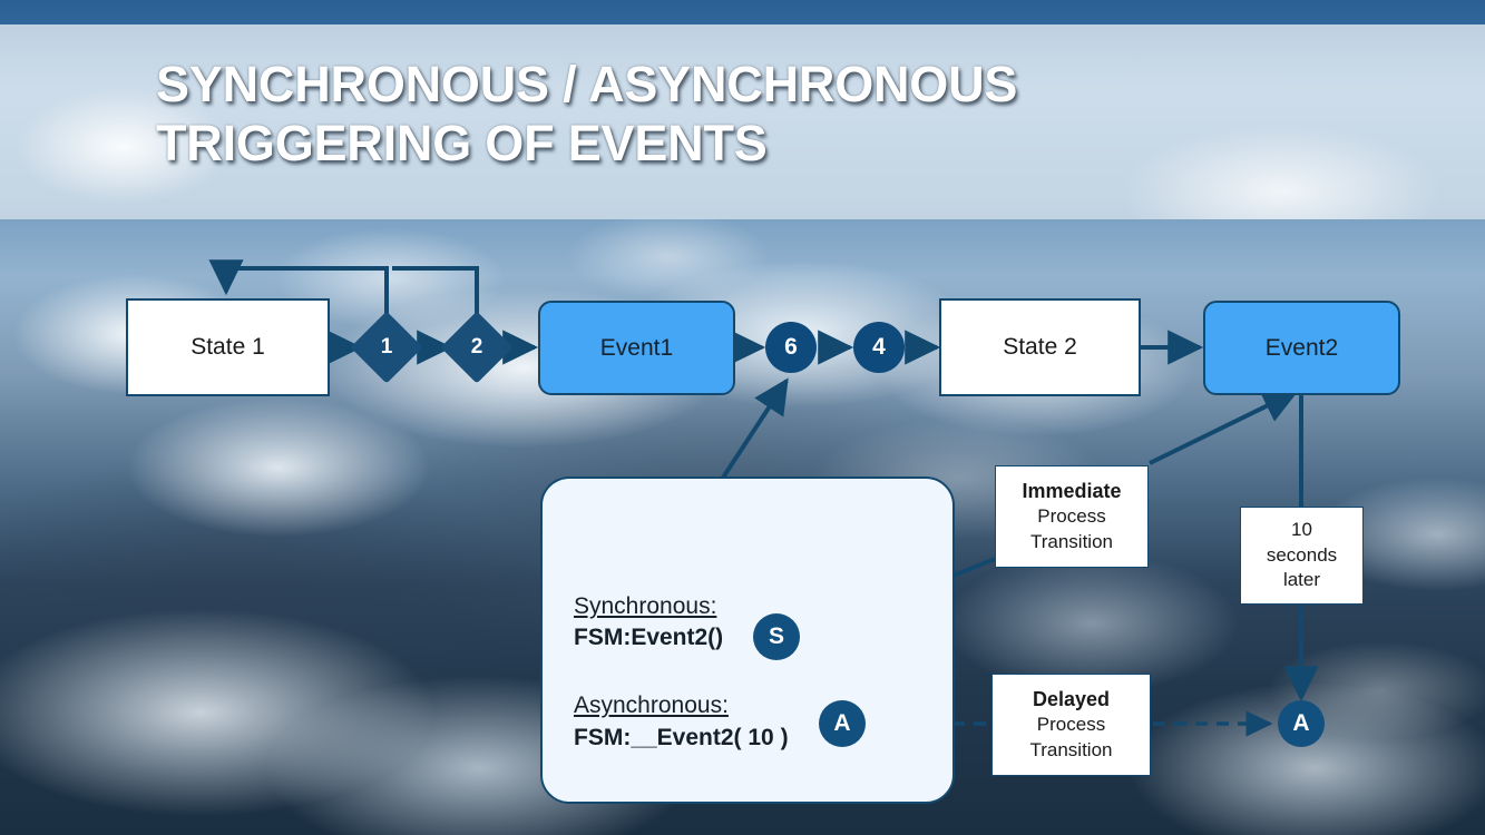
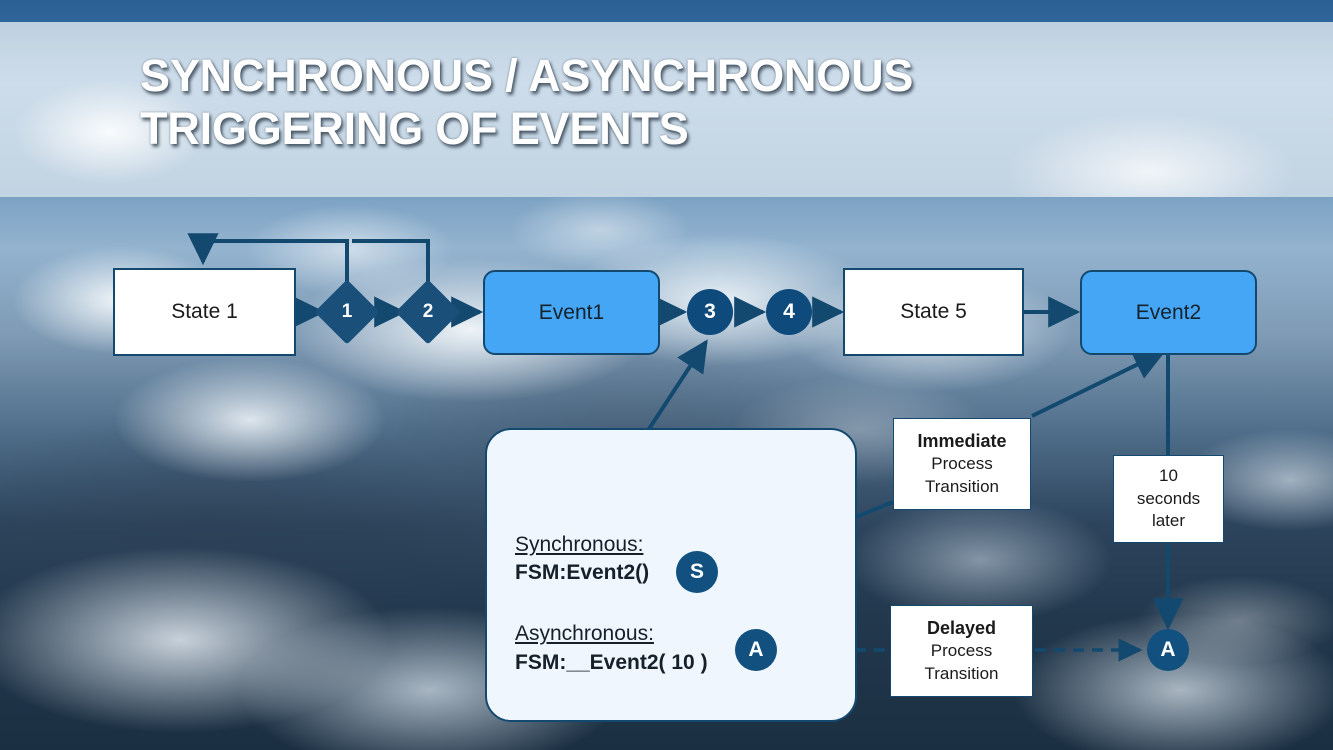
  SYNCHRONOUS / ASYNCHRONOUS
  TRIGGERING OF EVENTS
  State 1
  1
  2
  Event1
- 6
+ 3
  4
- State 2
+ State 5
  Event2
  Synchronous:
  FSM:Event2()
  S
  Asynchronous:
  FSM:__Event2( 10 )
  A
  Immediate
  Process
  Transition
  Delayed
  Process
  Transition
  10
  seconds
  later
  A
